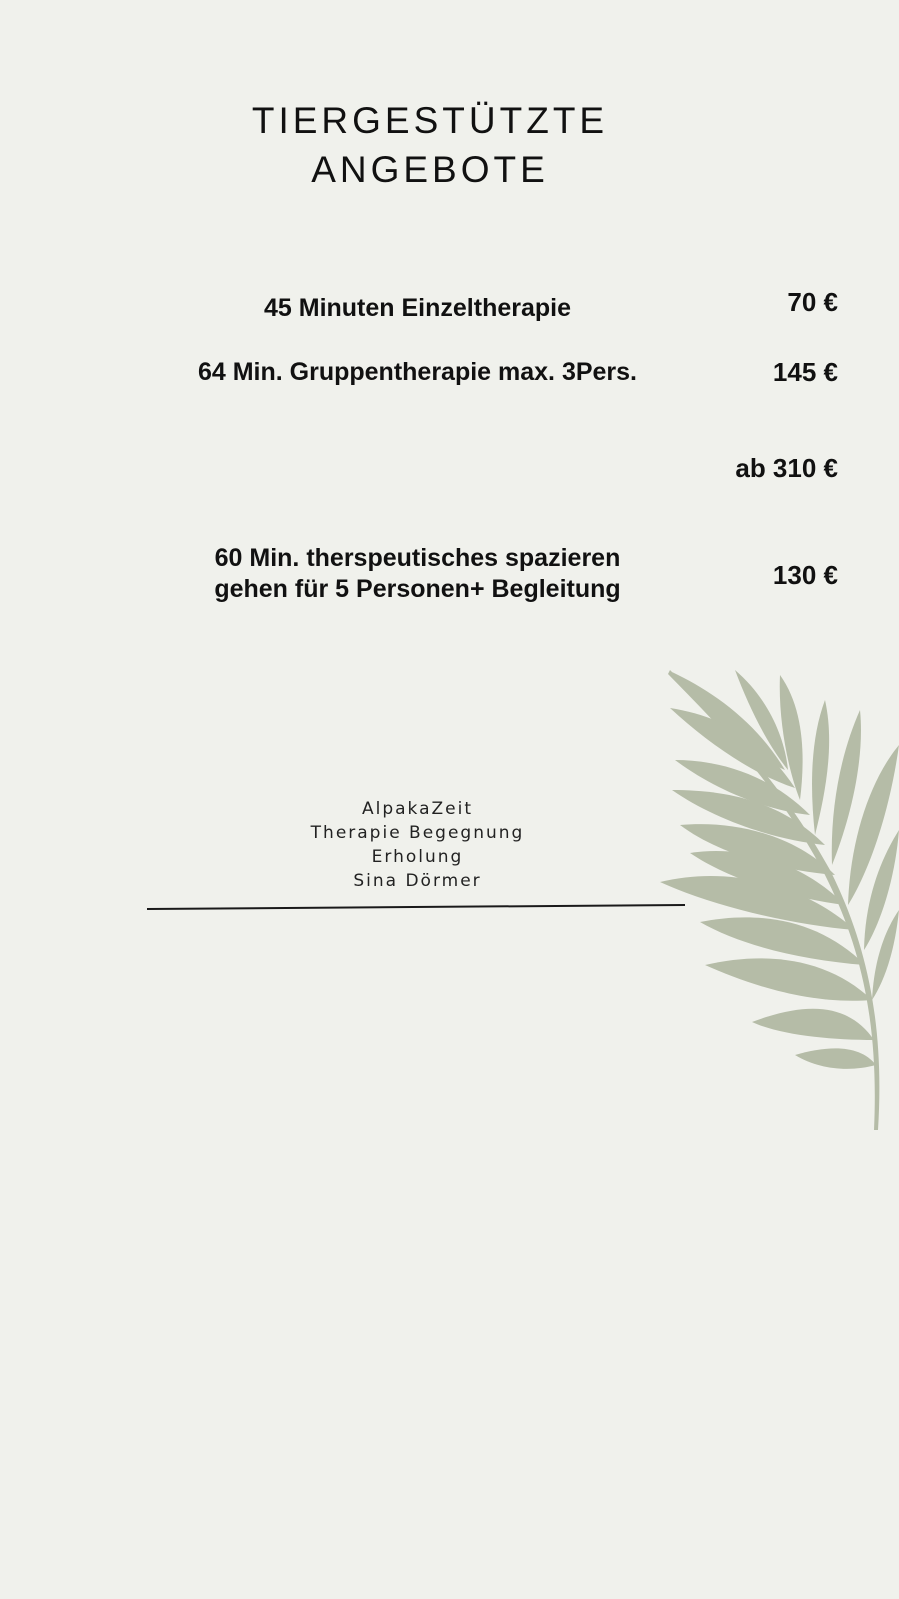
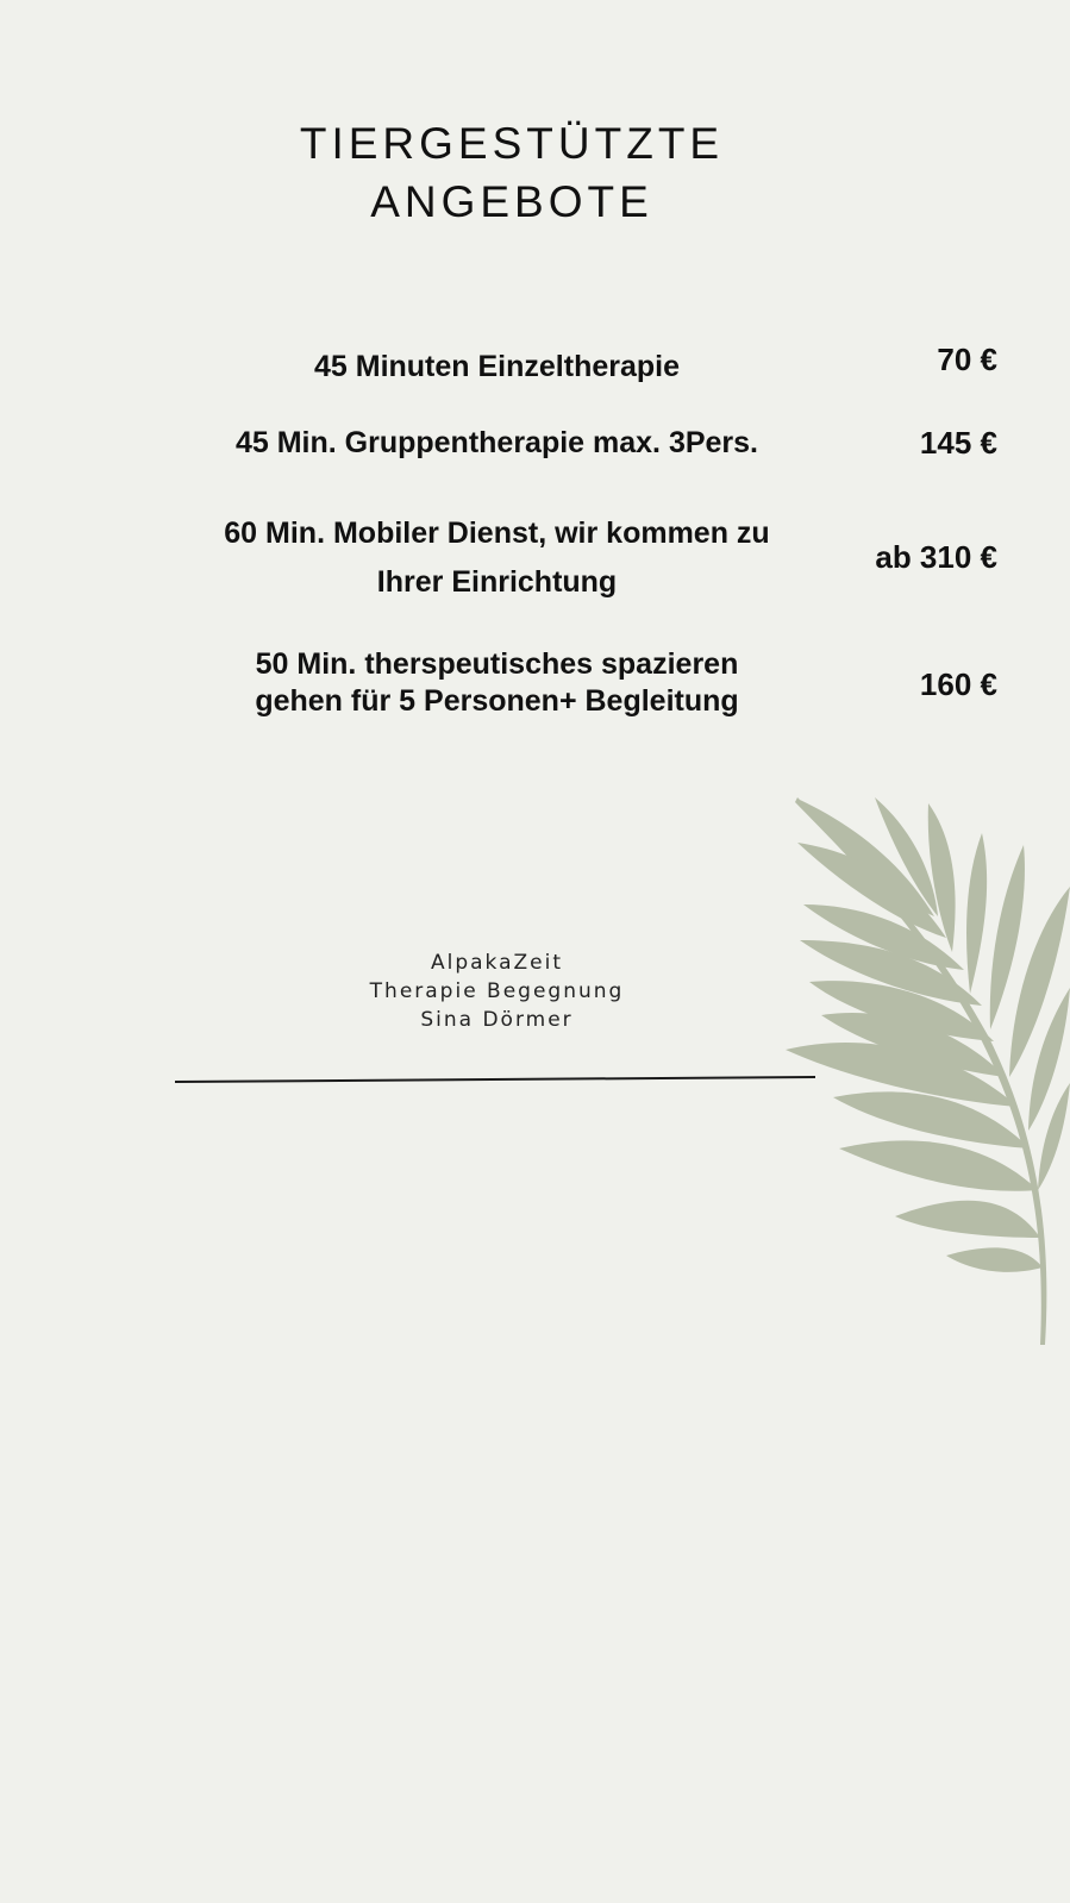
  TIERGESTÜTZTE
  ANGEBOTE
  45 Minuten Einzeltherapie
  70 €
- 64 Min. Gruppentherapie max. 3Pers.
+ 45 Min. Gruppentherapie max. 3Pers.
  145 €
+ 60 Min. Mobiler Dienst, wir kommen zu
+ Ihrer Einrichtung
  ab 310 €
- 60 Min. therspeutisches spazieren
+ 50 Min. therspeutisches spazieren
  gehen für 5 Personen+ Begleitung
- 130 €
+ 160 €
  AlpakaZeit
  Therapie Begegnung
- Erholung
  Sina Dörmer
